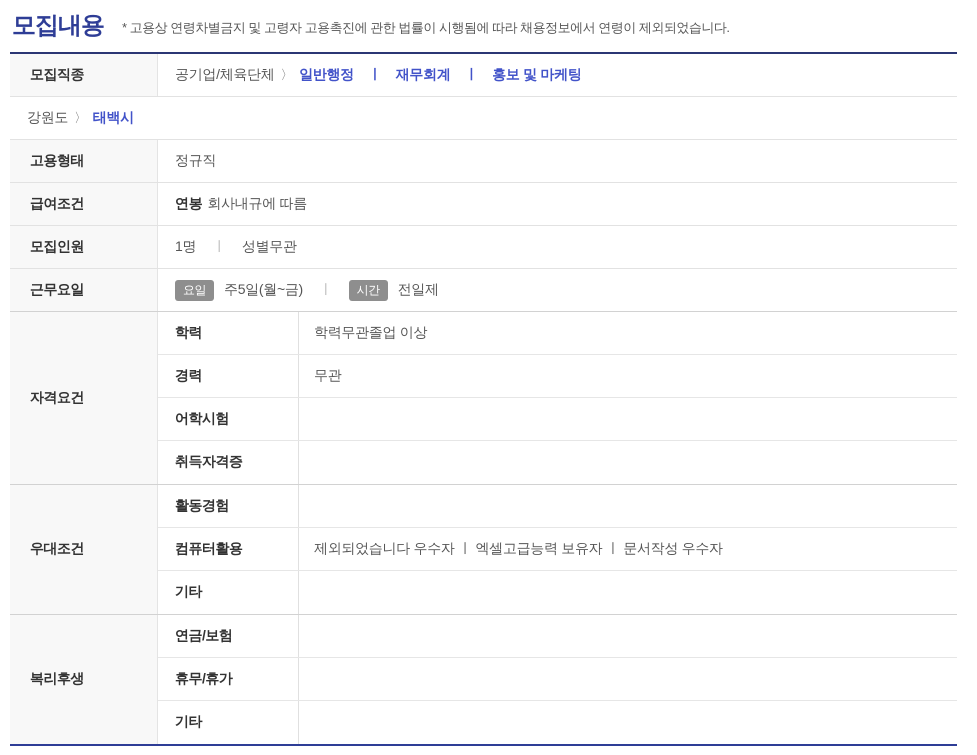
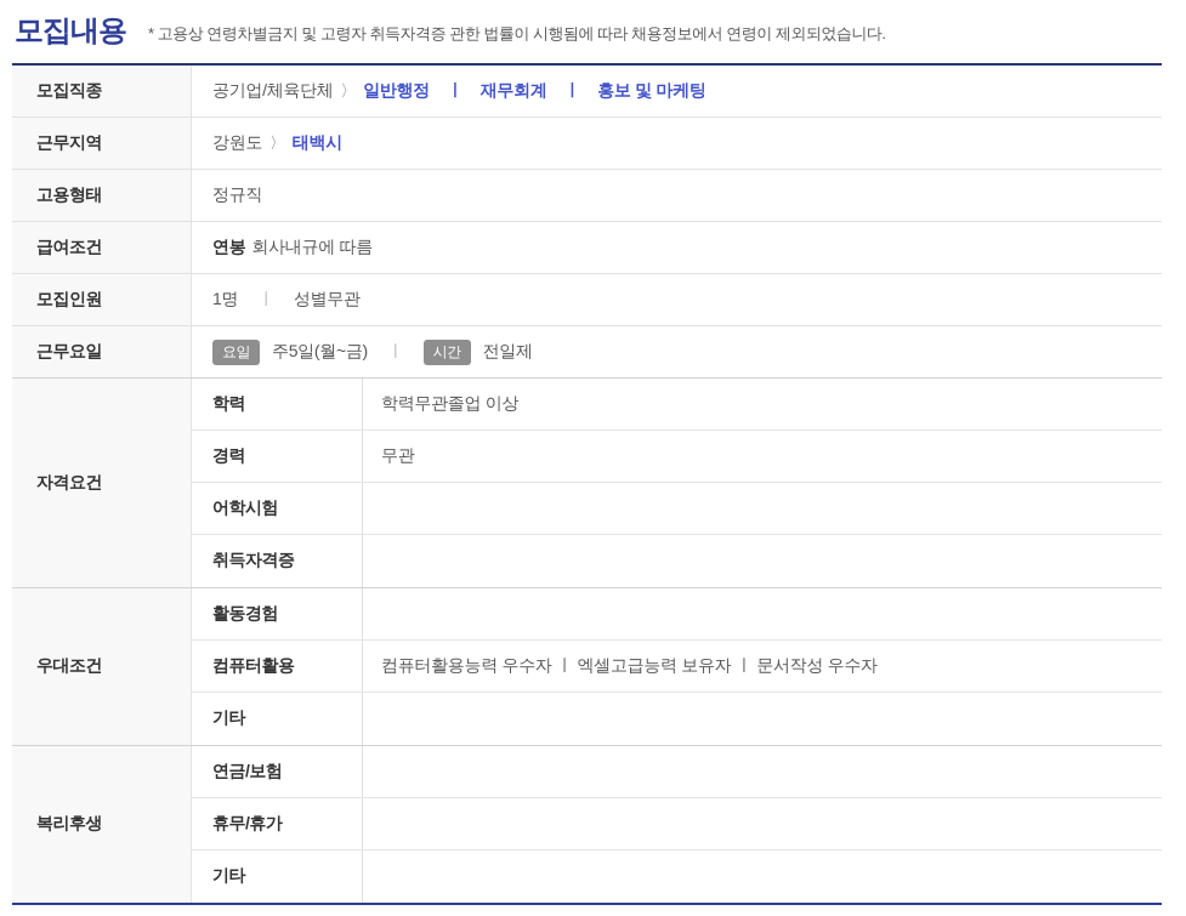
  모집내용
- * 고용상 연령차별금지 및 고령자 고용촉진에 관한 법률이 시행됨에 따라 채용정보에서 연령이 제외되었습니다.
+ * 고용상 연령차별금지 및 고령자 취득자격증 관한 법률이 시행됨에 따라 채용정보에서 연령이 제외되었습니다.
  모집직종
  공기업/체육단체
  〉
  일반행정
  ㅣ
  재무회계
  ㅣ
  홍보 및 마케팅
+ 근무지역
  강원도
  〉
  태백시
  고용형태
  정규직
  급여조건
  연봉
  회사내규에 따름
  모집인원
  1명
  ㅣ
  성별무관
  근무요일
  요일
  주5일(월~금)
  ㅣ
  시간
  전일제
  자격요건
  학력
  학력무관졸업 이상
  경력
  무관
  어학시험
  취득자격증
  우대조건
  활동경험
  컴퓨터활용
- 제외되었습니다 우수자 ㅣ 엑셀고급능력 보유자 ㅣ 문서작성 우수자
+ 컴퓨터활용능력 우수자 ㅣ 엑셀고급능력 보유자 ㅣ 문서작성 우수자
  기타
  복리후생
  연금/보험
  휴무/휴가
  기타
